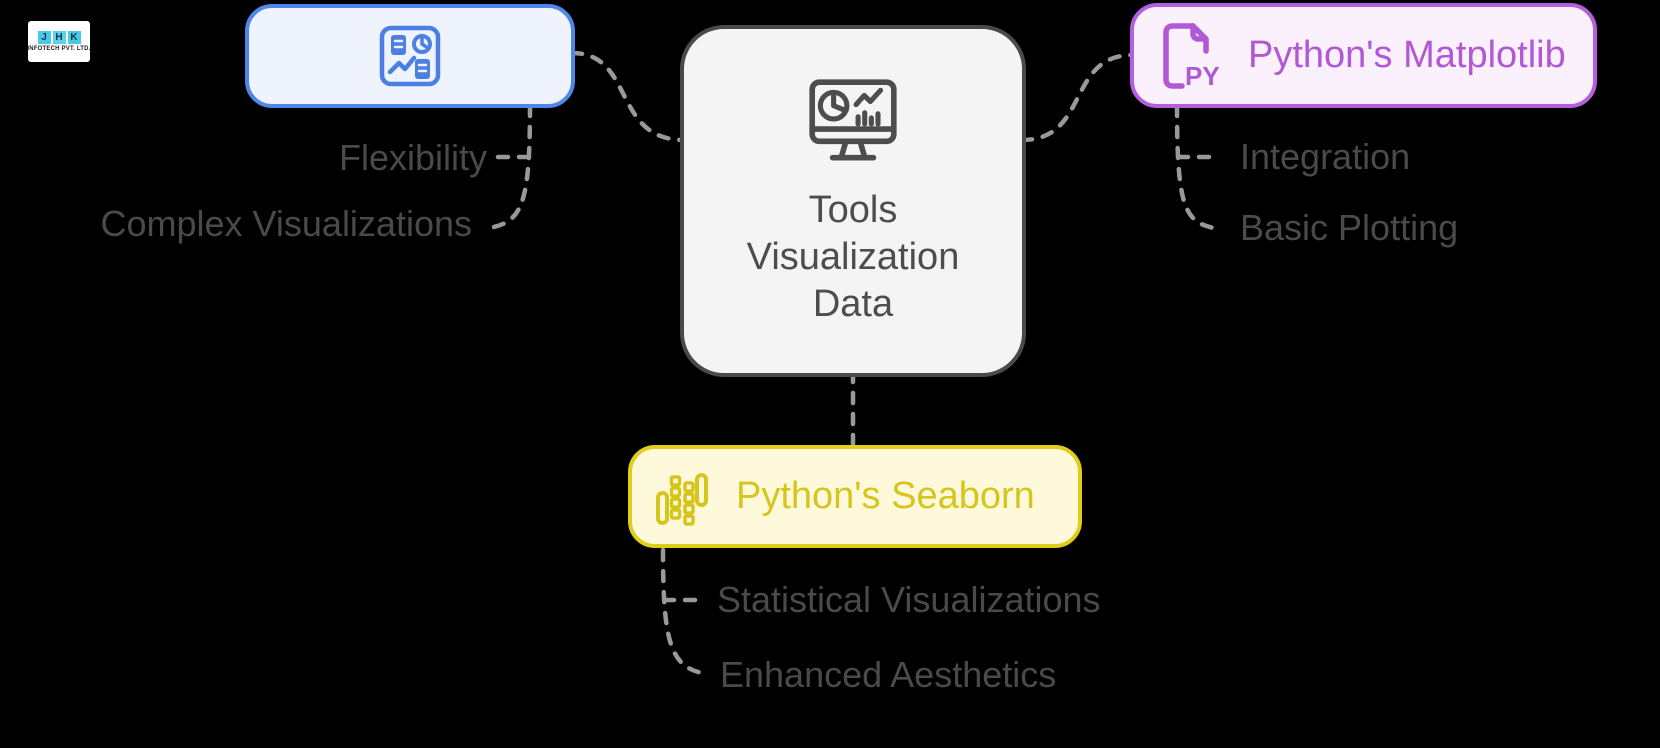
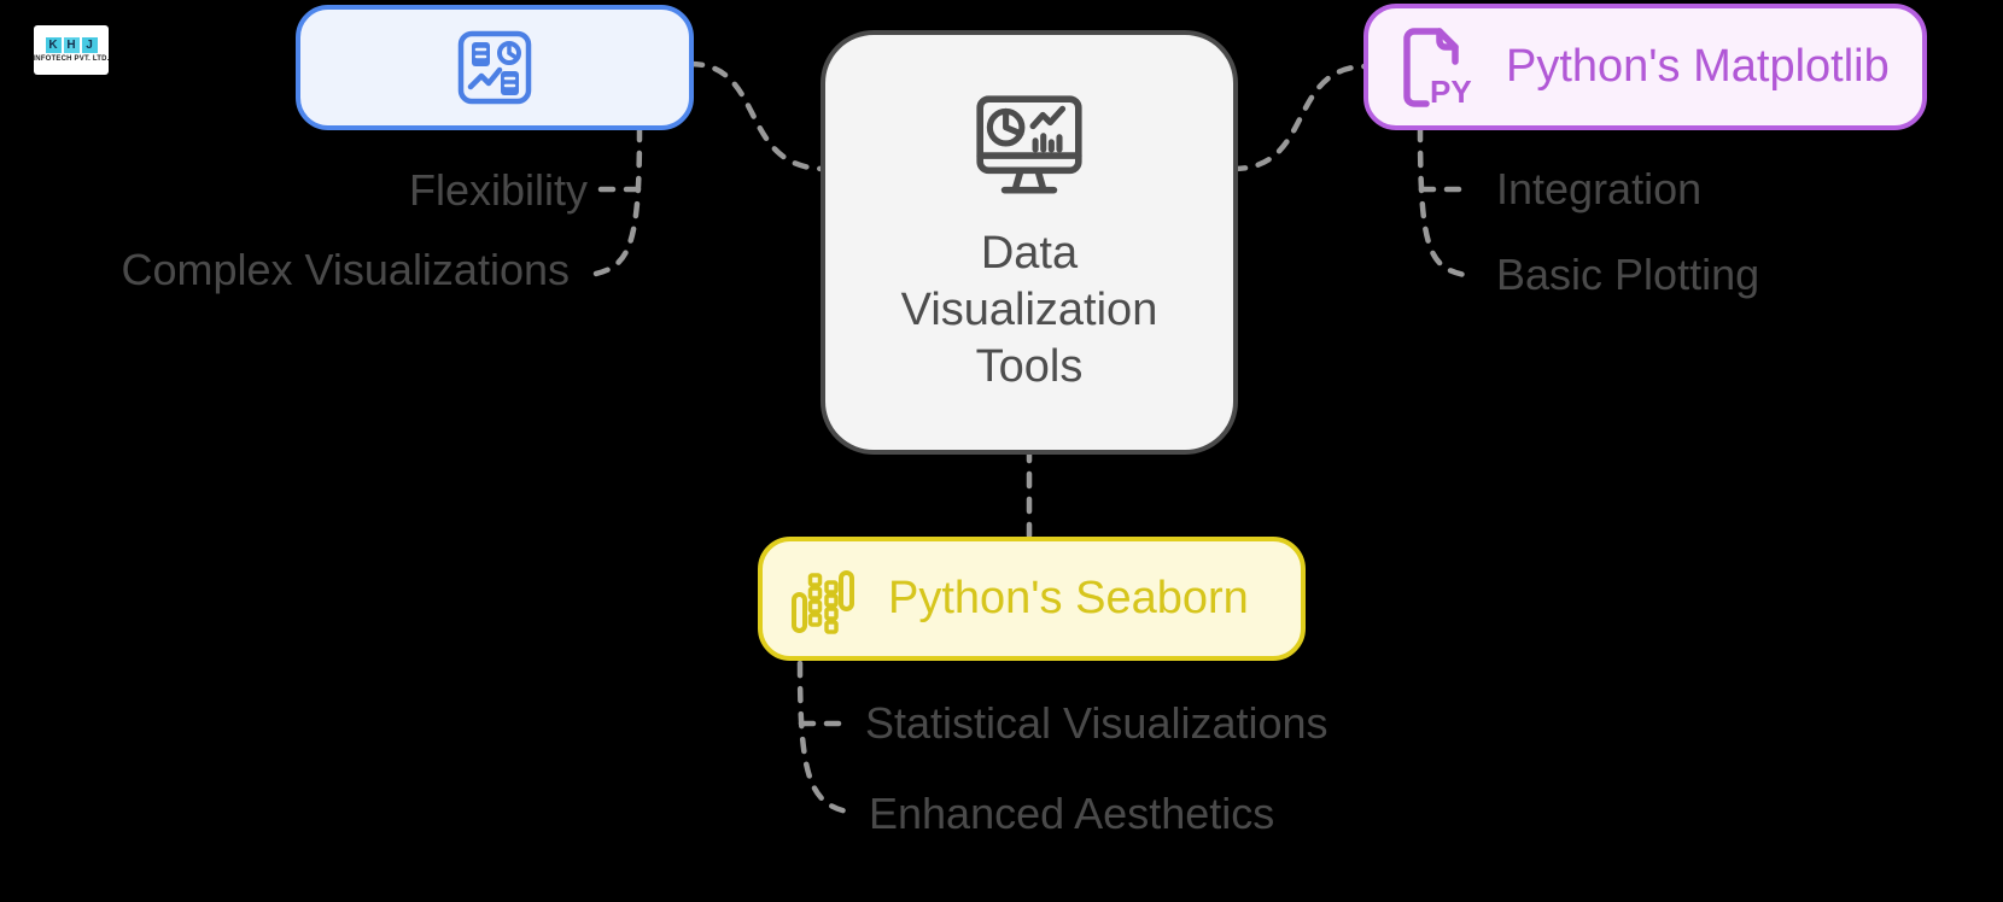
- J
+ K
  H
- K
+ J
  PY
  Python's Matplotlib
  Python's Seaborn
- Tools
+ Data
  Visualization
- Data
+ Tools
  Flexibility
  Complex Visualizations
  Integration
  Basic Plotting
  Statistical Visualizations
  Enhanced Aesthetics
